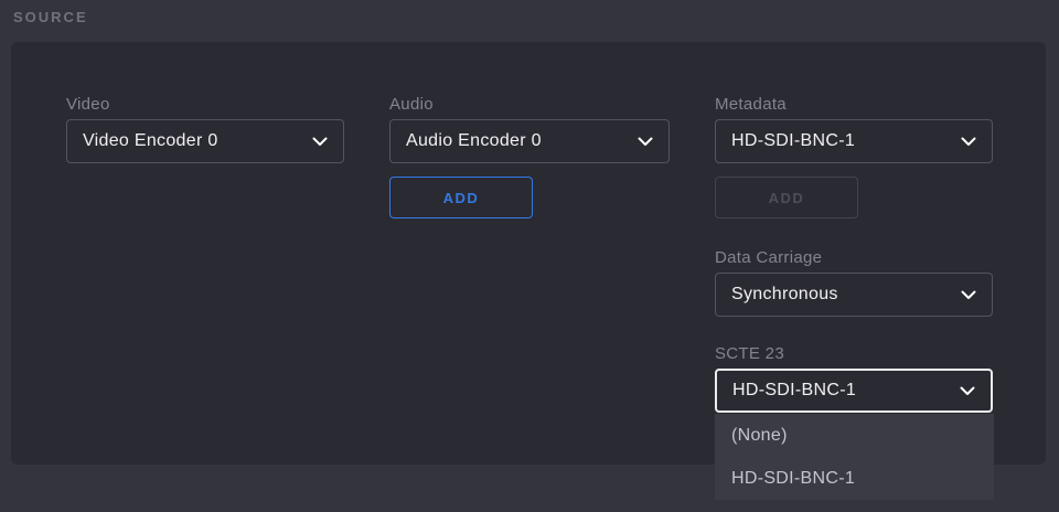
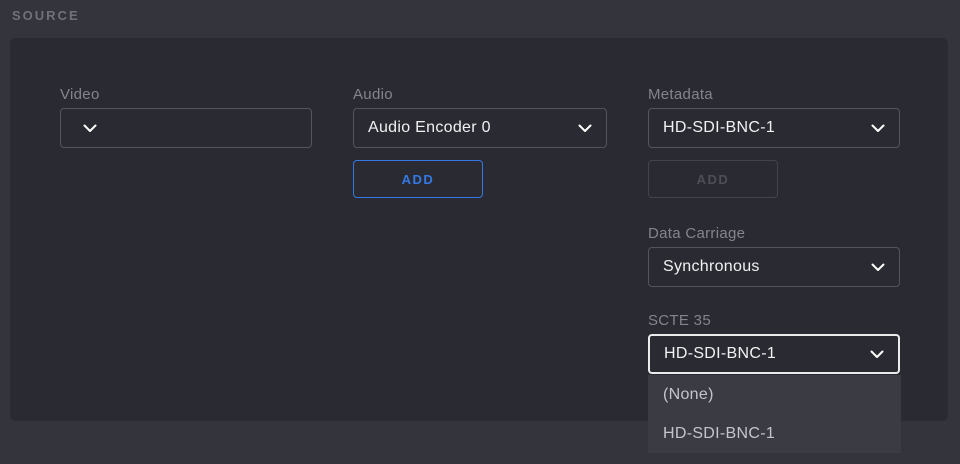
  SOURCE
  Video
- Video Encoder 0
  Audio
  Audio Encoder 0
  ADD
  Metadata
  HD-SDI-BNC-1
  ADD
  Data Carriage
  Synchronous
- SCTE 23
+ SCTE 35
  HD-SDI-BNC-1
  (None)
  HD-SDI-BNC-1
